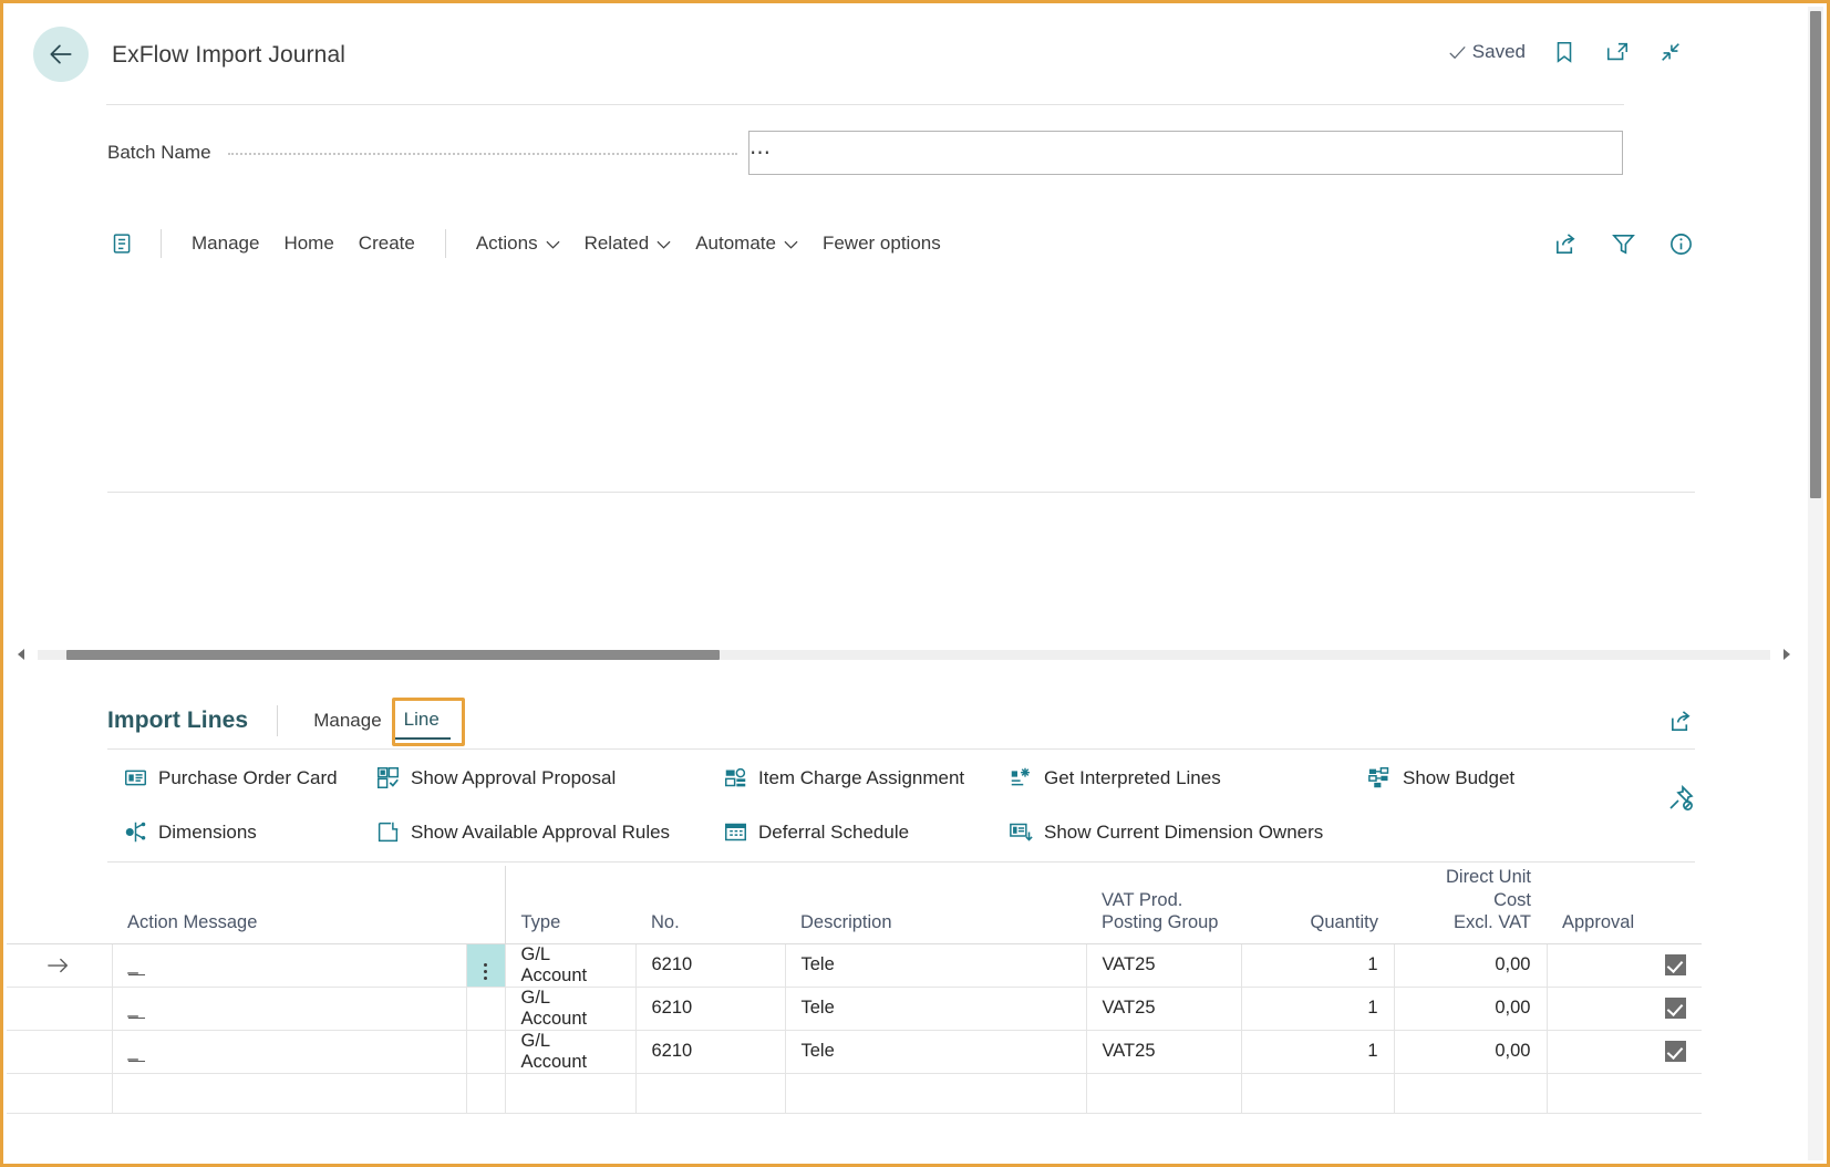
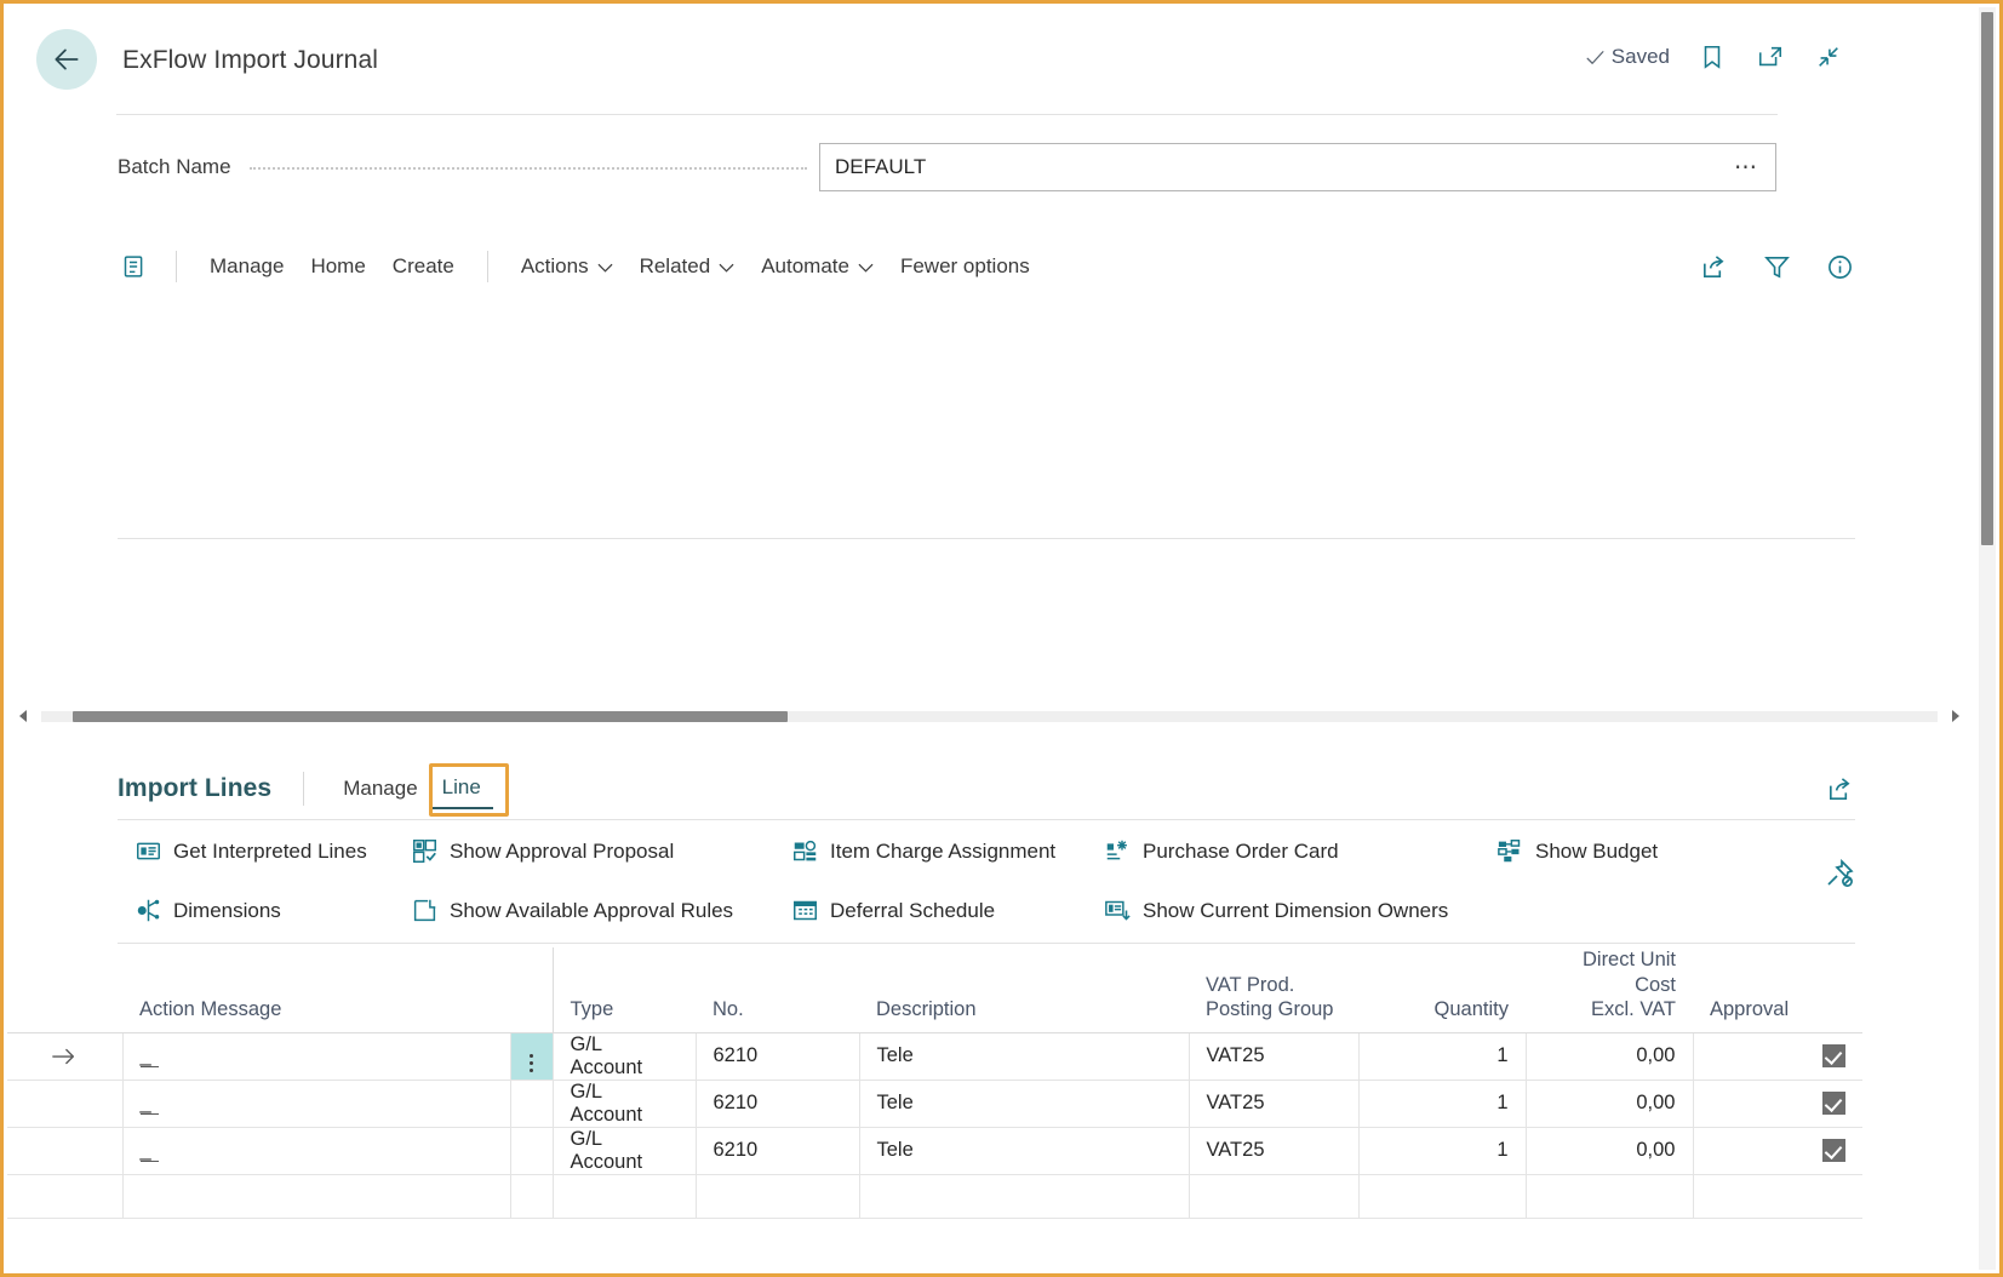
  ExFlow Import Journal
  Saved
  Batch Name
+ DEFAULT
  ⋯
  Manage
  Home
  Create
  Actions
  Related
  Automate
  Fewer options
  Import Lines
  Manage
  Line
- Purchase Order Card
+ Get Interpreted Lines
  Show Approval Proposal
  Item Charge Assignment
- Get Interpreted Lines
+ Purchase Order Card
  Show Budget
  Dimensions
  Show Available Approval Rules
  Deferral Schedule
  Show Current Dimension Owners
  	Action Message		Type	No.	Description	VAT Prod.Posting Group	Quantity	Direct Unit CostExcl. VAT	Approval
  	_		G/L Account	6210	Tele	VAT25	1	0,00
  	_		G/L Account	6210	Tele	VAT25	1	0,00
  	_		G/L Account	6210	Tele	VAT25	1	0,00
